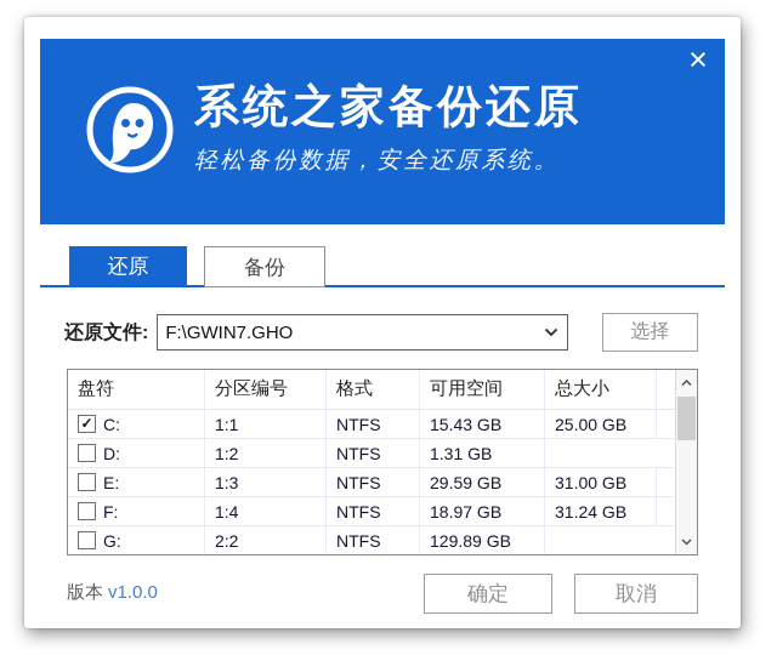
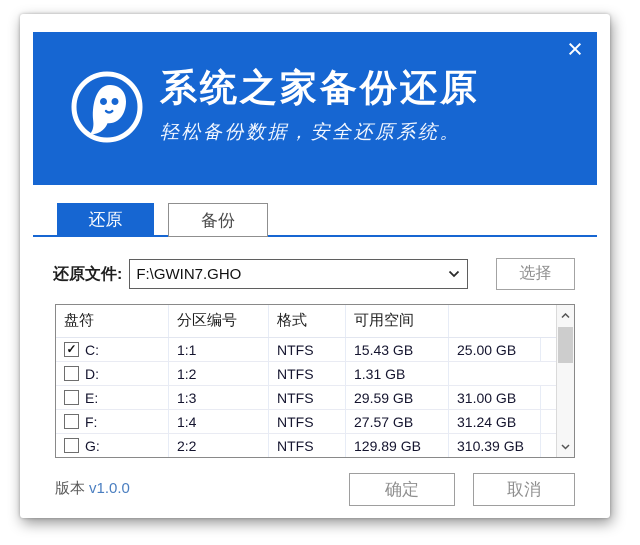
  系统之家备份还原
  轻松备份数据，安全还原系统。
  ×
  还原
  备份
  还原文件:
  F:\GWIN7.GHO
  选择
  盘符
  分区编号
  格式
  可用空间
- 总大小
  ✓
  C:
  1:1
  NTFS
  15.43 GB
  25.00 GB
  D:
  1:2
  NTFS
  1.31 GB
  E:
  1:3
  NTFS
  29.59 GB
  31.00 GB
  F:
  1:4
  NTFS
- 18.97 GB
+ 27.57 GB
  31.24 GB
  G:
  2:2
  NTFS
  129.89 GB
+ 310.39 GB
  版本 v1.0.0
  确定
  取消
